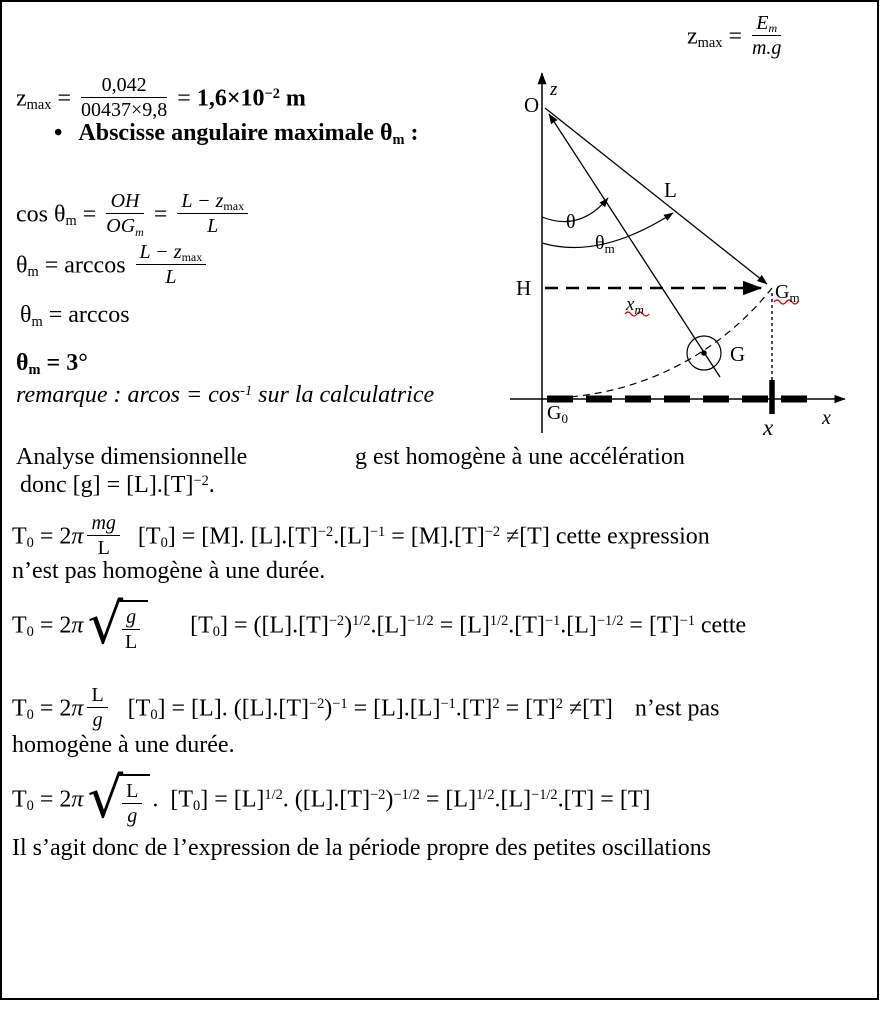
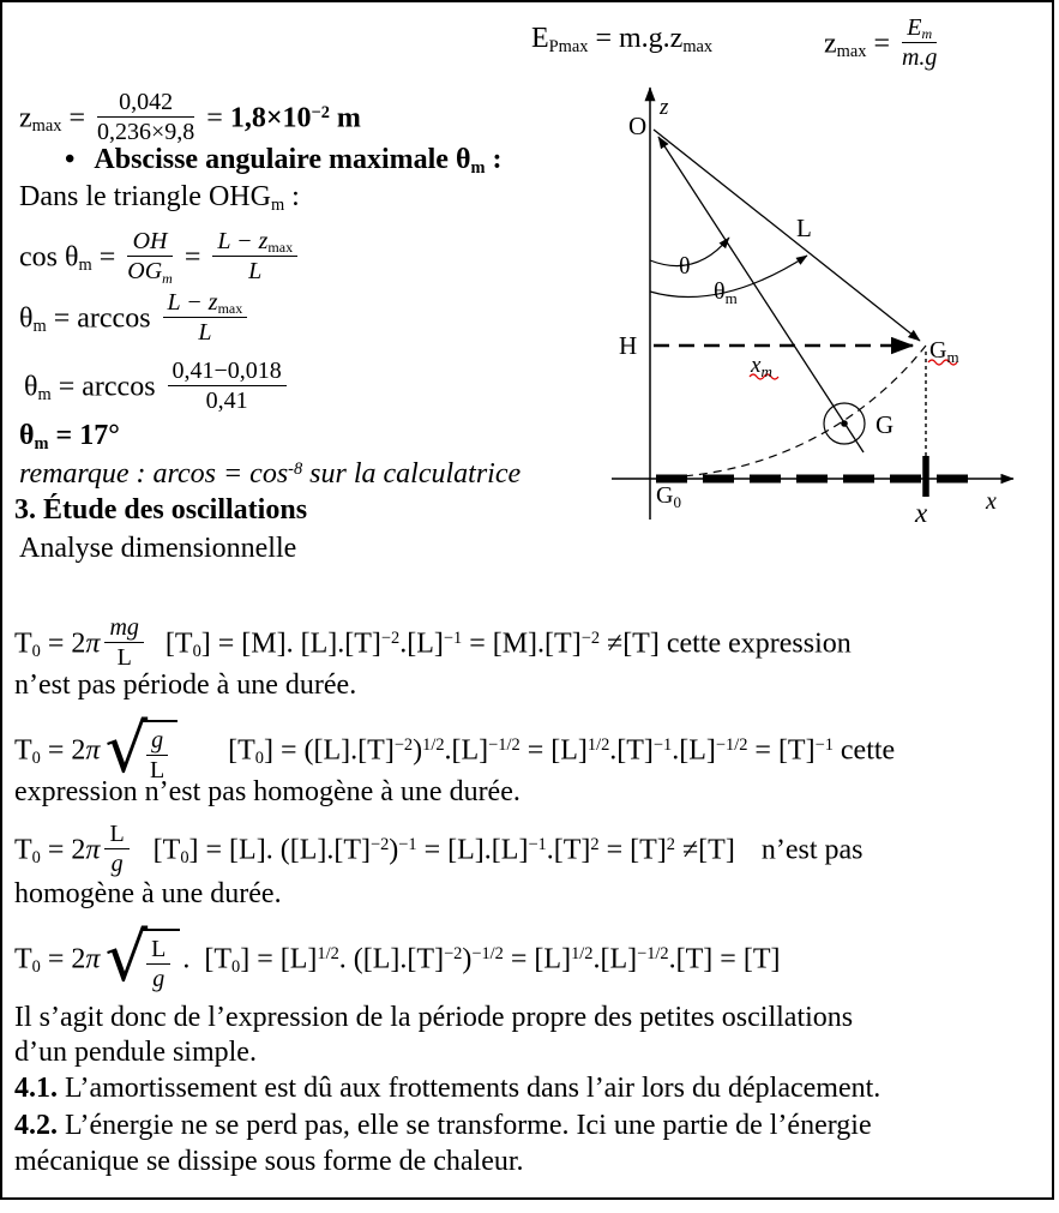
+ EPmax = m.g.zmax
  zmax =
  Em
  m.g
  zmax =
  0,042
- 00437×9,8
+ 0,236×9,8
- = 1,6×10−2 m
+ = 1,8×10−2 m
  • Abscisse angulaire maximale θm :
+ Dans le triangle OHGm :
  cos θm =
  OH
  OGm
  =
  L − zmax
  L
  θm = arccos
  L − zmax
  L
  θm = arccos
+ 0,41−0,018
+ 0,41
- θm = 3°
+ θm = 17°
- remarque : arcos = cos-1 sur la calculatrice
+ remarque : arcos = cos-8 sur la calculatrice
+ 3. Étude des oscillations
  Analyse dimensionnelle
- g est homogène à une accélération
- donc [g] = [L].[T]−2.
  T0 = 2π
  mg
  L
  [T0] = [M]. [L].[T]−2.[L]−1 = [M].[T]−2 ≠[T] cette expression
- n’est pas homogène à une durée.
+ n’est pas période à une durée.
  T0 = 2π
  √
  g
  L
  [T0] = ([L].[T]−2)1/2.[L]−1/2 = [L]1/2.[T]−1.[L]−1/2 = [T]−1 cette
+ expression n’est pas homogène à une durée.
  T0 = 2π
  L
  g
  [T0] = [L]. ([L].[T]−2)−1 = [L].[L]−1.[T]2 = [T]2 ≠[T] n’est pas
  homogène à une durée.
  T0 = 2π
  √
  L
  g
  . [T0] = [L]1/2. ([L].[T]−2)−1/2 = [L]1/2.[L]−1/2.[T] = [T]
  Il s’agit donc de l’expression de la période propre des petites oscillations
+ d’un pendule simple.
+ 4.1. L’amortissement est dû aux frottements dans l’air lors du déplacement.
+ 4.2. L’énergie ne se perd pas, elle se transforme. Ici une partie de l’énergie
+ mécanique se dissipe sous forme de chaleur.
  O
  z
  θ
  θm
  L
  H
  xm
  Gm
  G
  G0
  x
  x
